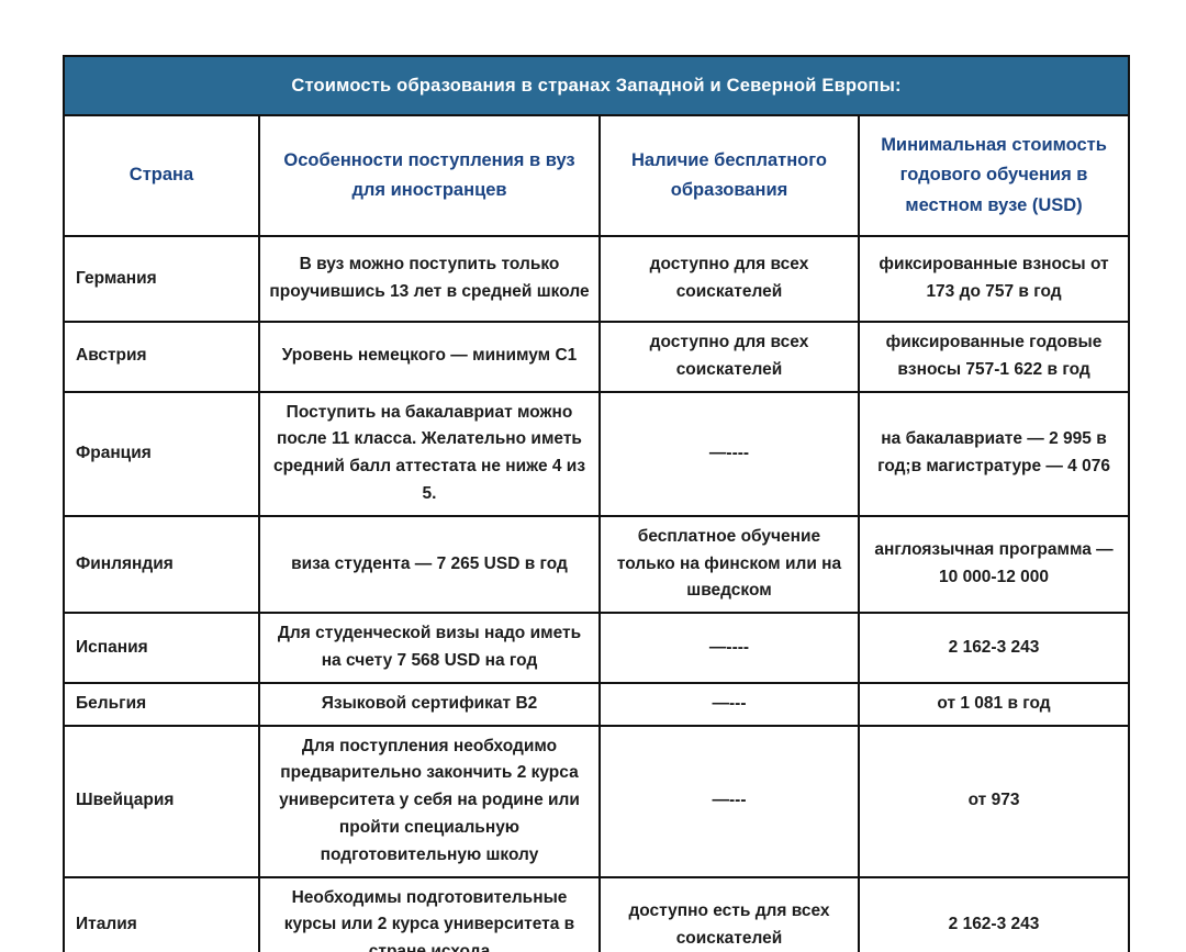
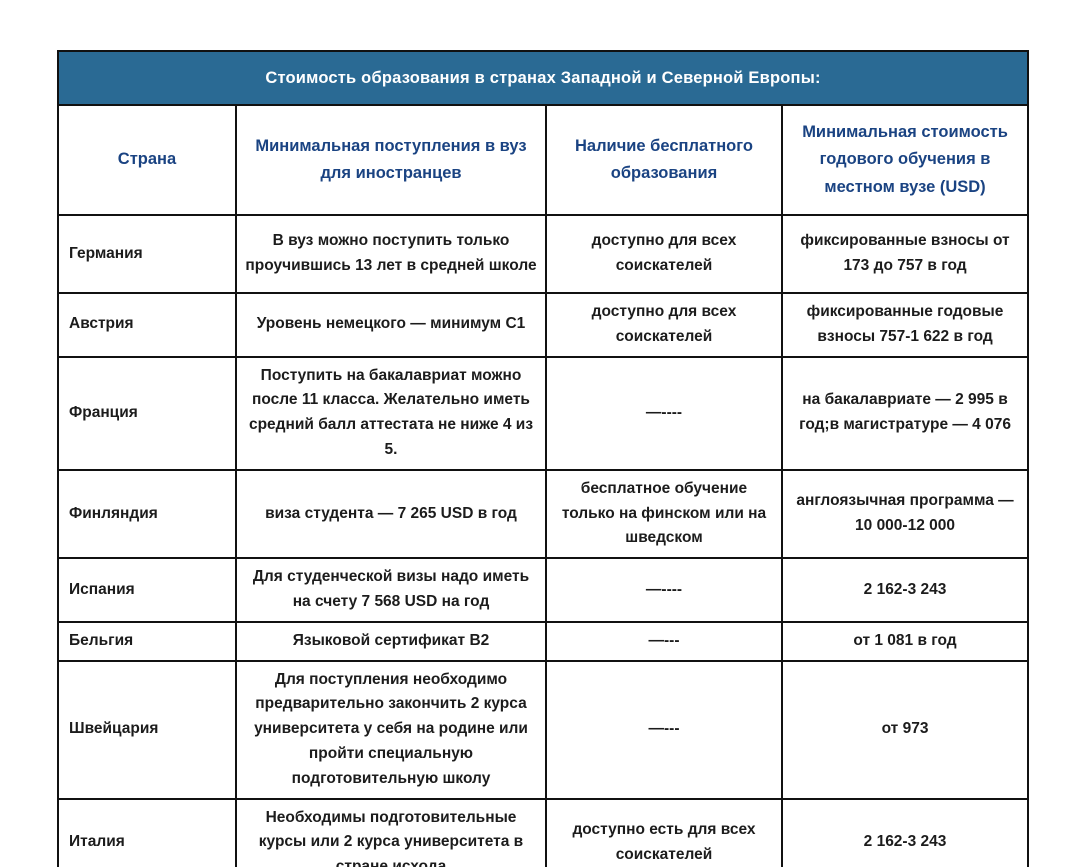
  Стоимость образования в странах Западной и Северной Европы:
- Страна	Особенности поступления в вуз для иностранцев	Наличие бесплатного образования	Минимальная стоимость годового обучения в местном вузе (USD)
+ Страна	Минимальная поступления в вуз для иностранцев	Наличие бесплатного образования	Минимальная стоимость годового обучения в местном вузе (USD)
  Германия	В вуз можно поступить только проучившись 13 лет в средней школе	доступно для всех соискателей	фиксированные взносы от 173 до 757 в год
  Австрия	Уровень немецкого — минимум C1	доступно для всех соискателей	фиксированные годовые взносы 757-1 622 в год
  Франция	Поступить на бакалавриат можно после 11 класса. Желательно иметь средний балл аттестата не ниже 4 из 5.	—----	на бакалавриате — 2 995 в год;в магистратуре — 4 076
  Финляндия	виза студента — 7 265 USD в год	бесплатное обучение только на финском или на шведском	англоязычная программа — 10 000-12 000
  Испания	Для студенческой визы надо иметь на счету 7 568 USD на год	—----	2 162-3 243
  Бельгия	Языковой сертификат B2	—---	от 1 081 в год
  Швейцария	Для поступления необходимо предварительно закончить 2 курса университета у себя на родине или пройти специальную подготовительную школу	—---	от 973
  Италия	Необходимы подготовительные курсы или 2 курса университета в	доступно есть для всех соискателей	2 162-3 243
